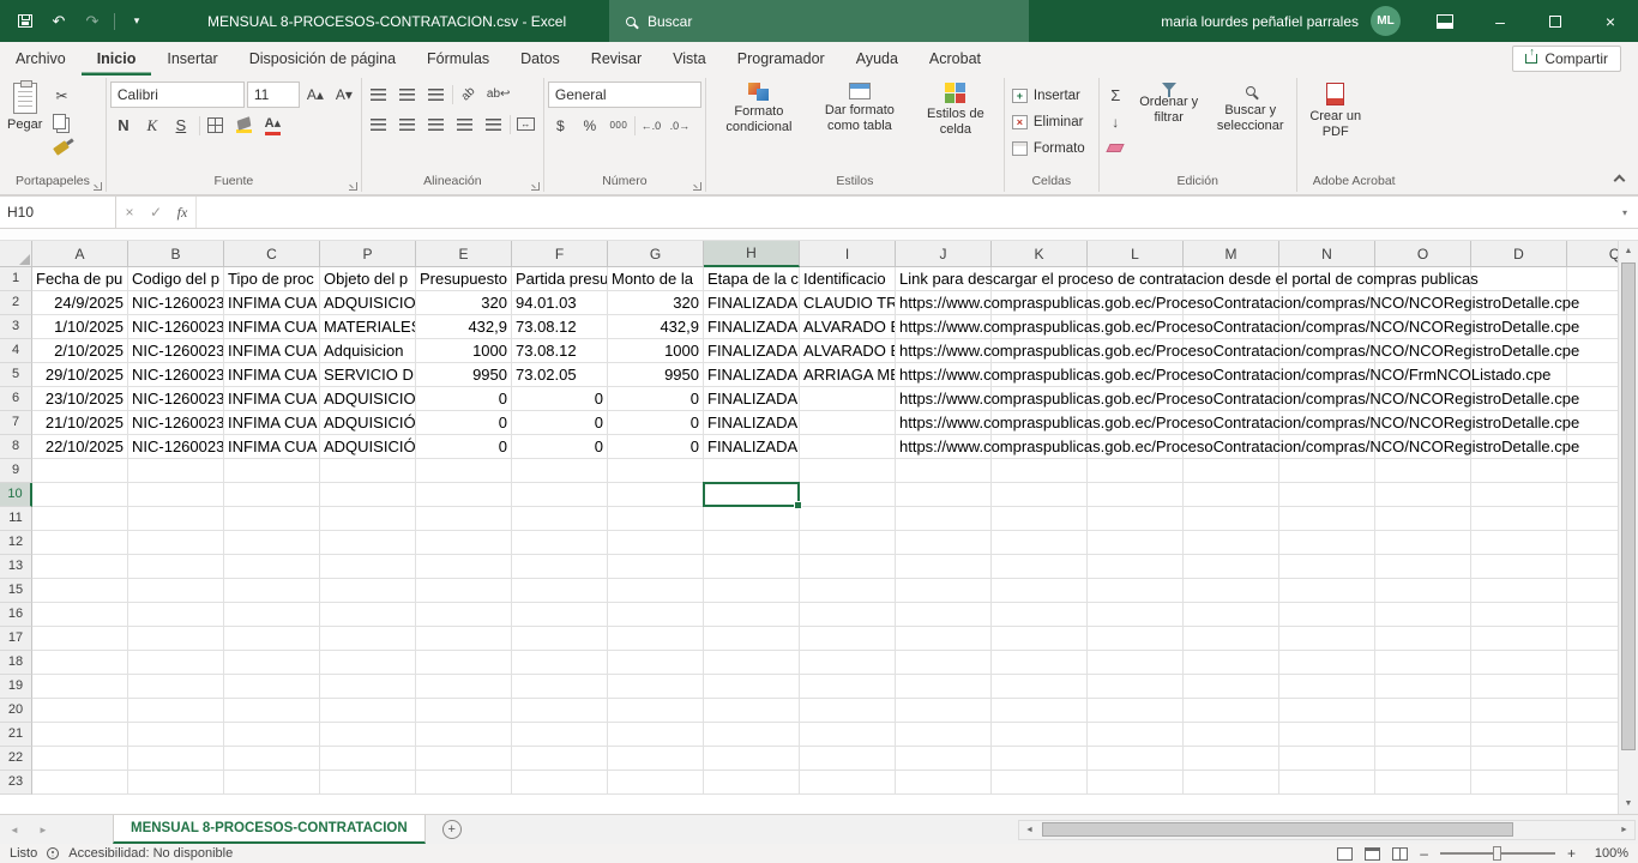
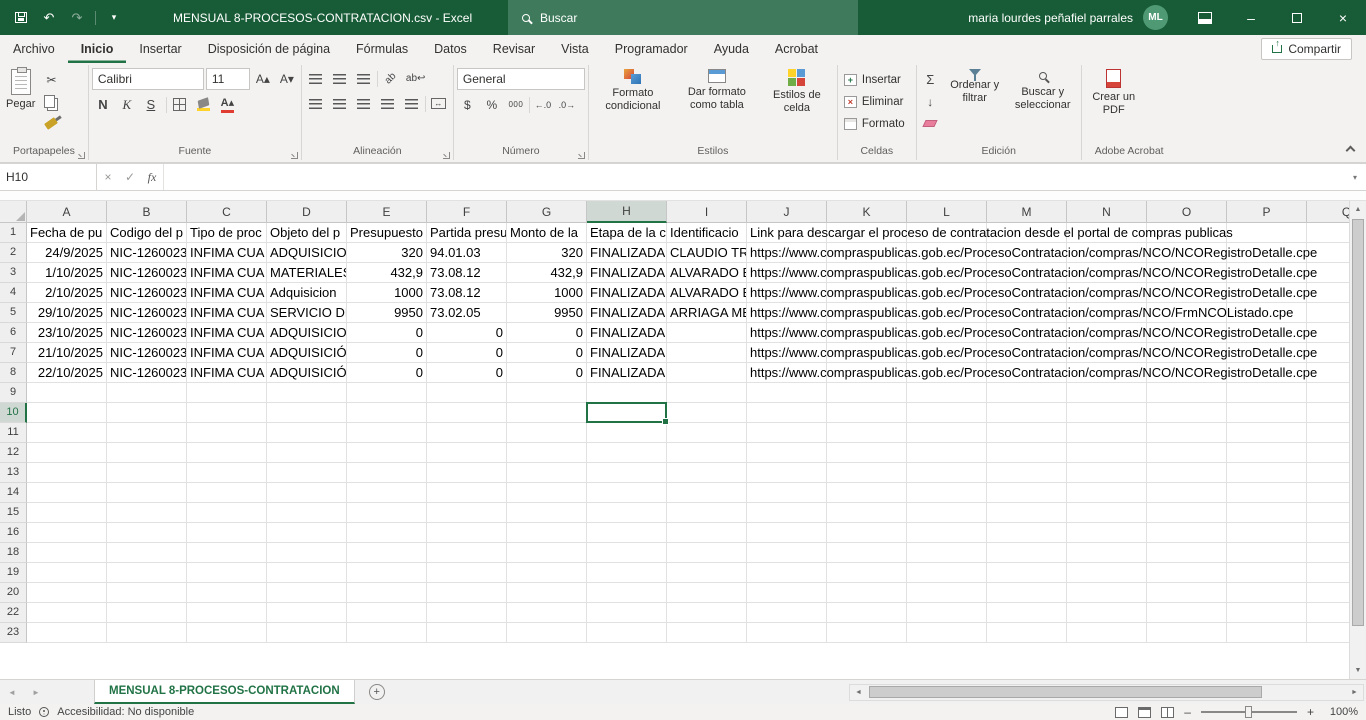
  ↶
  ↷
  ▾
  MENSUAL 8-PROCESOS-CONTRATACION.csv - Excel
  Buscar
  maria lourdes peñafiel parrales
  ML
  –
  ×
  Archivo
  Inicio
  Insertar
  Disposición de página
  Fórmulas
  Datos
  Revisar
  Vista
  Programador
  Ayuda
  Acrobat
  ↑
  Compartir
  Pegar
  ✂
  Portapapeles
  Calibri
  11
  A▴
  A▾
  N
  K
  S
  A▴
  Fuente
  ab↩
  ↔
  Alineación
  General
  $
  %
  000
  ←.0
  .0→
  Número
  Formato condicional
  Dar formato como tabla
  Estilos de celda
  Estilos
  +
  Insertar
  ×
  Eliminar
  Formato
  Celdas
  Σ
  ↓
  Ordenar y filtrar
  Buscar y seleccionar
  Edición
  Crear un PDF
  Adobe Acrobat
  H10
  ×
  ✓
  fx
  ▾
  A
  B
  C
- P
+ D
  E
  F
  G
  H
  I
  J
  K
  L
  M
  N
  O
- D
+ P
  Q
  1
  Fecha de pu
  Codigo del p
  Tipo de proc
  Objeto del p
  Presupuesto
  Partida presu
  Monto de la
  Etapa de la c
  Identificacio
  Link para descargar el proceso de contratacion desde el portal de compras publicas
  2
  24/9/2025
  NIC-1260023
  INFIMA CUA
  ADQUISICIO
  320
  94.01.03
  320
  FINALIZADA
  CLAUDIO TR
  https://www.compraspublicas.gob.ec/ProcesoContratacion/compras/NCO/NCORegistroDetalle.cpe
  3
  1/10/2025
  NIC-1260023
  INFIMA CUA
  MATERIALE
  432,9
  73.08.12
  432,9
  FINALIZADA
  ALVARADO E
  https://www.compraspublicas.gob.ec/ProcesoContratacion/compras/NCO/NCORegistroDetalle.cpe
  4
  2/10/2025
  NIC-1260023
  INFIMA CUA
  Adquisicion
  1000
  73.08.12
  1000
  FINALIZADA
  ALVARADO E
  https://www.compraspublicas.gob.ec/ProcesoContratacion/compras/NCO/NCORegistroDetalle.cpe
  5
  29/10/2025
  NIC-1260023
  INFIMA CUA
  SERVICIO D
  9950
  73.02.05
  9950
  FINALIZADA
  ARRIAGA ME
  https://www.compraspublicas.gob.ec/ProcesoContratacion/compras/NCO/FrmNCOListado.cpe
  6
  23/10/2025
  NIC-1260023
  INFIMA CUA
  ADQUISICIO
  0
  0
  0
  FINALIZADA
  https://www.compraspublicas.gob.ec/ProcesoContratacion/compras/NCO/NCORegistroDetalle.cpe
  7
  21/10/2025
  NIC-1260023
  INFIMA CUA
  ADQUISICIÓ
  0
  0
  0
  FINALIZADA
  https://www.compraspublicas.gob.ec/ProcesoContratacion/compras/NCO/NCORegistroDetalle.cpe
  8
  22/10/2025
  NIC-1260023
  INFIMA CUA
  ADQUISICIÓ
  0
  0
  0
  FINALIZADA
  https://www.compraspublicas.gob.ec/ProcesoContratacion/compras/NCO/NCORegistroDetalle.cpe
  9
  10
  11
  12
  13
+ 14
  15
  16
- 17
  18
  19
  20
- 21
  22
  23
  ◄
  ►
  MENSUAL 8-PROCESOS-CONTRATACION
  +
  Listo
  Accesibilidad: No disponible
  –
  +
  100%
